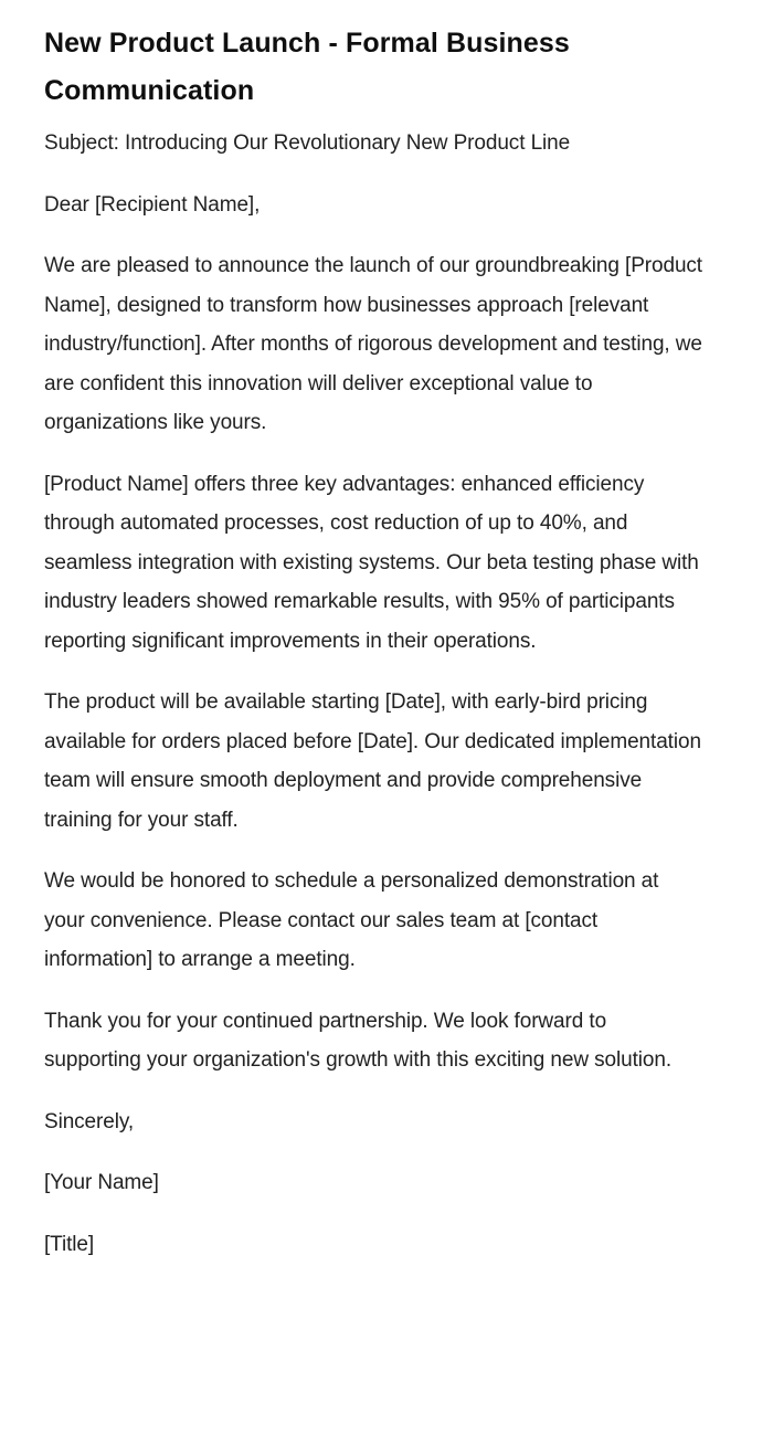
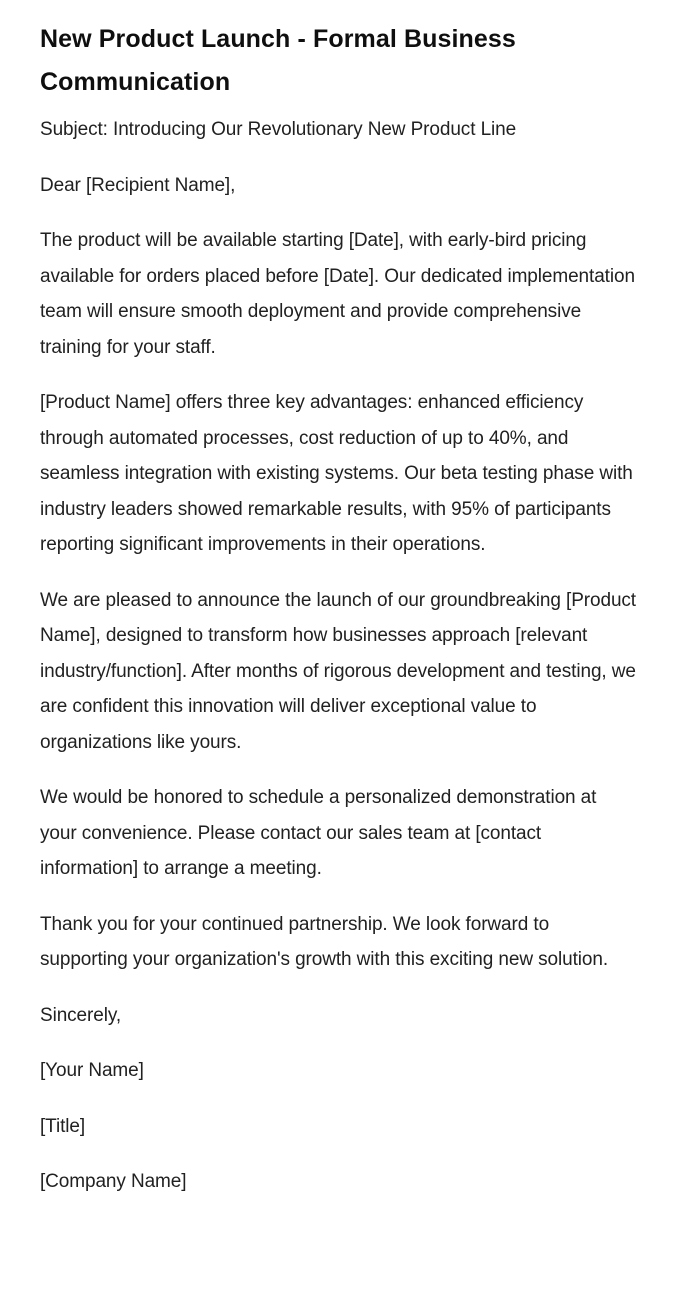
  New Product Launch - Formal Business Communication
  Subject: Introducing Our Revolutionary New Product Line
  Dear [Recipient Name],
- We are pleased to announce the launch of our groundbreaking [Product Name], designed to transform how businesses approach [relevant industry/function]. After months of rigorous development and testing, we are confident this innovation will deliver exceptional value to organizations like yours.
+ The product will be available starting [Date], with early-bird pricing available for orders placed before [Date]. Our dedicated implementation team will ensure smooth deployment and provide comprehensive training for your staff.
  [Product Name] offers three key advantages: enhanced efficiency through automated processes, cost reduction of up to 40%, and seamless integration with existing systems. Our beta testing phase with industry leaders showed remarkable results, with 95% of participants reporting significant improvements in their operations.
- The product will be available starting [Date], with early-bird pricing available for orders placed before [Date]. Our dedicated implementation team will ensure smooth deployment and provide comprehensive training for your staff.
+ We are pleased to announce the launch of our groundbreaking [Product Name], designed to transform how businesses approach [relevant industry/function]. After months of rigorous development and testing, we are confident this innovation will deliver exceptional value to organizations like yours.
  We would be honored to schedule a personalized demonstration at your convenience. Please contact our sales team at [contact information] to arrange a meeting.
  Thank you for your continued partnership. We look forward to supporting your organization's growth with this exciting new solution.
  Sincerely,
  [Your Name]
  [Title]
+ [Company Name]
